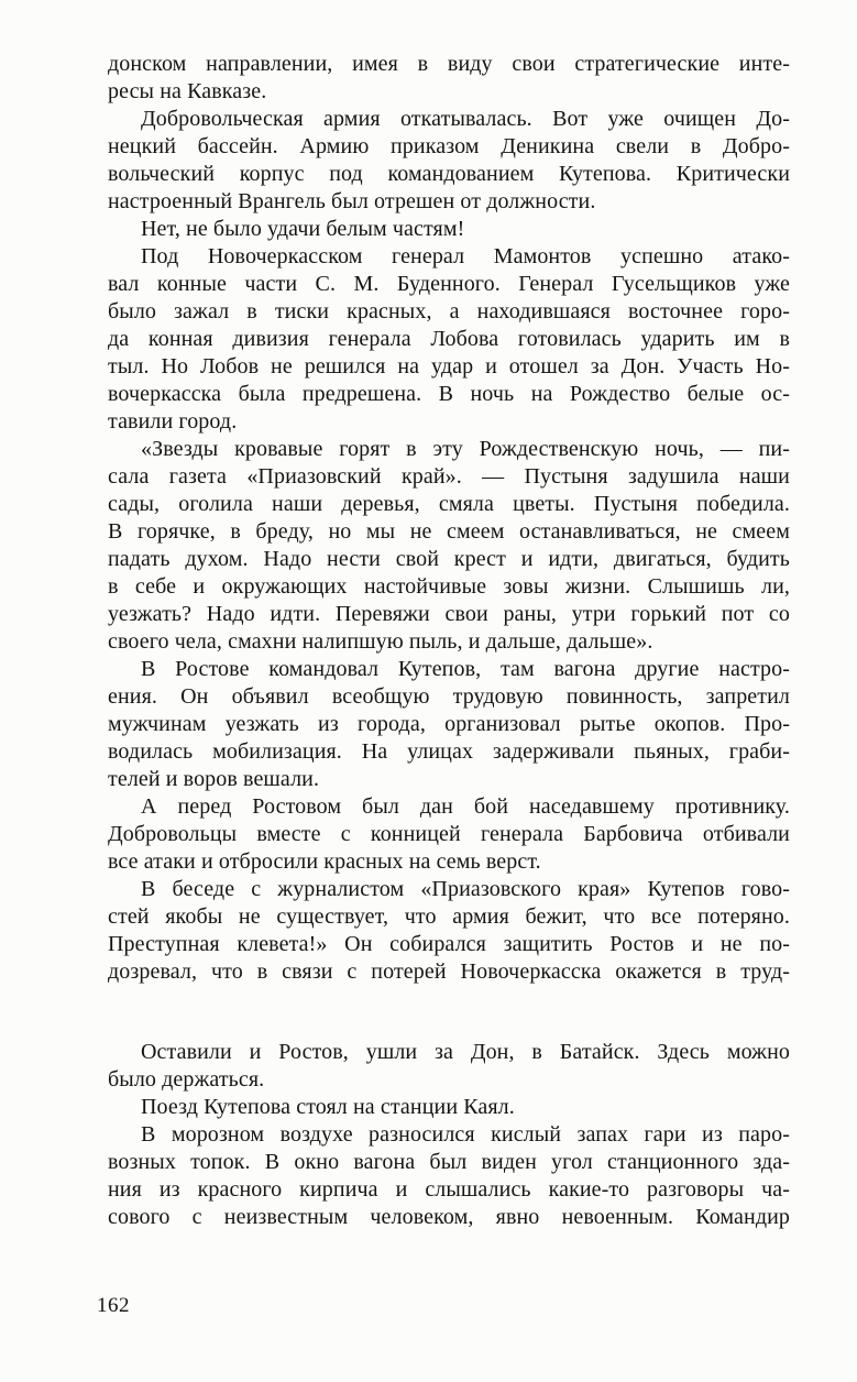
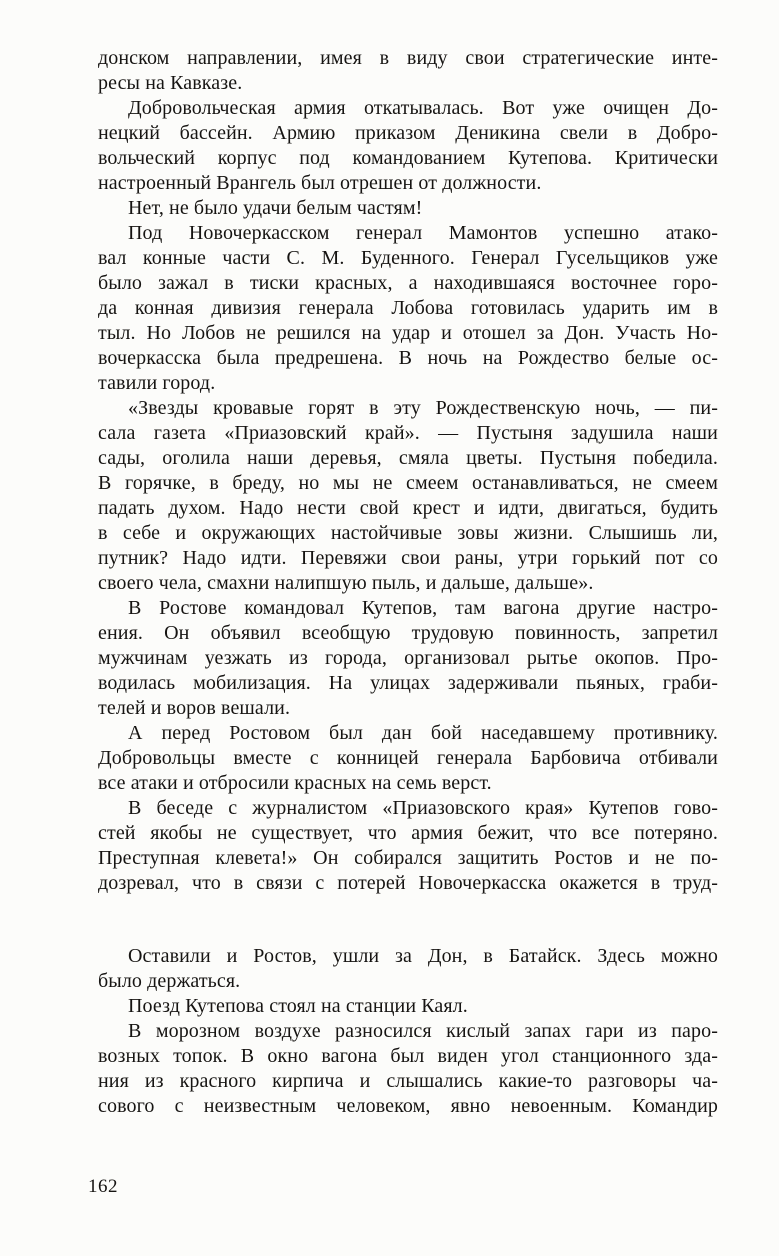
  донском направлении, имея в виду свои стратегические инте-
  ресы на Кавказе.
  Добровольческая армия откатывалась. Вот уже очищен До-
  нецкий бассейн. Армию приказом Деникина свели в Добро-
  вольческий корпус под командованием Кутепова. Критически
  настроенный Врангель был отрешен от должности.
  Нет, не было удачи белым частям!
  Под Новочеркасском генерал Мамонтов успешно атако-
  вал конные части С. М. Буденного. Генерал Гусельщиков уже
  было зажал в тиски красных, а находившаяся восточнее горо-
  да конная дивизия генерала Лобова готовилась ударить им в
  тыл. Но Лобов не решился на удар и отошел за Дон. Участь Но-
  вочеркасска была предрешена. В ночь на Рождество белые ос-
  тавили город.
  «Звезды кровавые горят в эту Рождественскую ночь, — пи-
  сала газета «Приазовский край». — Пустыня задушила наши
  сады, оголила наши деревья, смяла цветы. Пустыня победила.
  В горячке, в бреду, но мы не смеем останавливаться, не смеем
  падать духом. Надо нести свой крест и идти, двигаться, будить
  в себе и окружающих настойчивые зовы жизни. Слышишь ли,
- уезжать? Надо идти. Перевяжи свои раны, утри горький пот со
+ путник? Надо идти. Перевяжи свои раны, утри горький пот со
  своего чела, смахни налипшую пыль, и дальше, дальше».
  В Ростове командовал Кутепов, там вагона другие настро-
  ения. Он объявил всеобщую трудовую повинность, запретил
  мужчинам уезжать из города, организовал рытье окопов. Про-
  водилась мобилизация. На улицах задерживали пьяных, граби-
  телей и воров вешали.
  А перед Ростовом был дан бой наседавшему противнику.
  Добровольцы вместе с конницей генерала Барбовича отбивали
  все атаки и отбросили красных на семь верст.
  В беседе с журналистом «Приазовского края» Кутепов гово-
  стей якобы не существует, что армия бежит, что все потеряно.
  Преступная клевета!» Он собирался защитить Ростов и не по-
  дозревал, что в связи с потерей Новочеркасска окажется в труд-
  Оставили и Ростов, ушли за Дон, в Батайск. Здесь можно
  было держаться.
  Поезд Кутепова стоял на станции Каял.
  В морозном воздухе разносился кислый запах гари из паро-
  возных топок. В окно вагона был виден угол станционного зда-
  ния из красного кирпича и слышались какие-то разговоры ча-
  сового с неизвестным человеком, явно невоенным. Командир
  162
